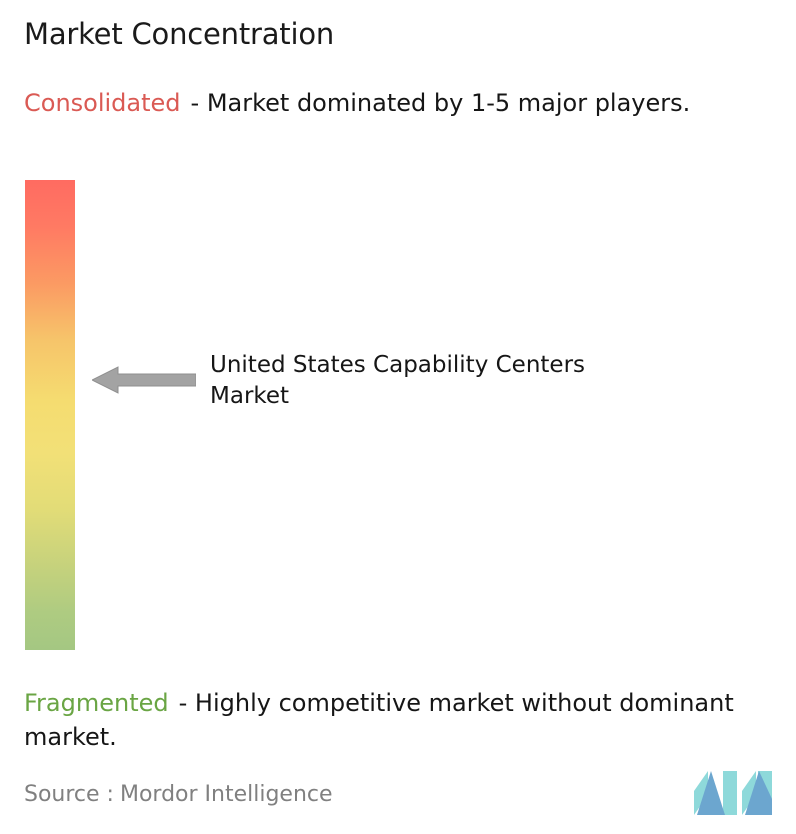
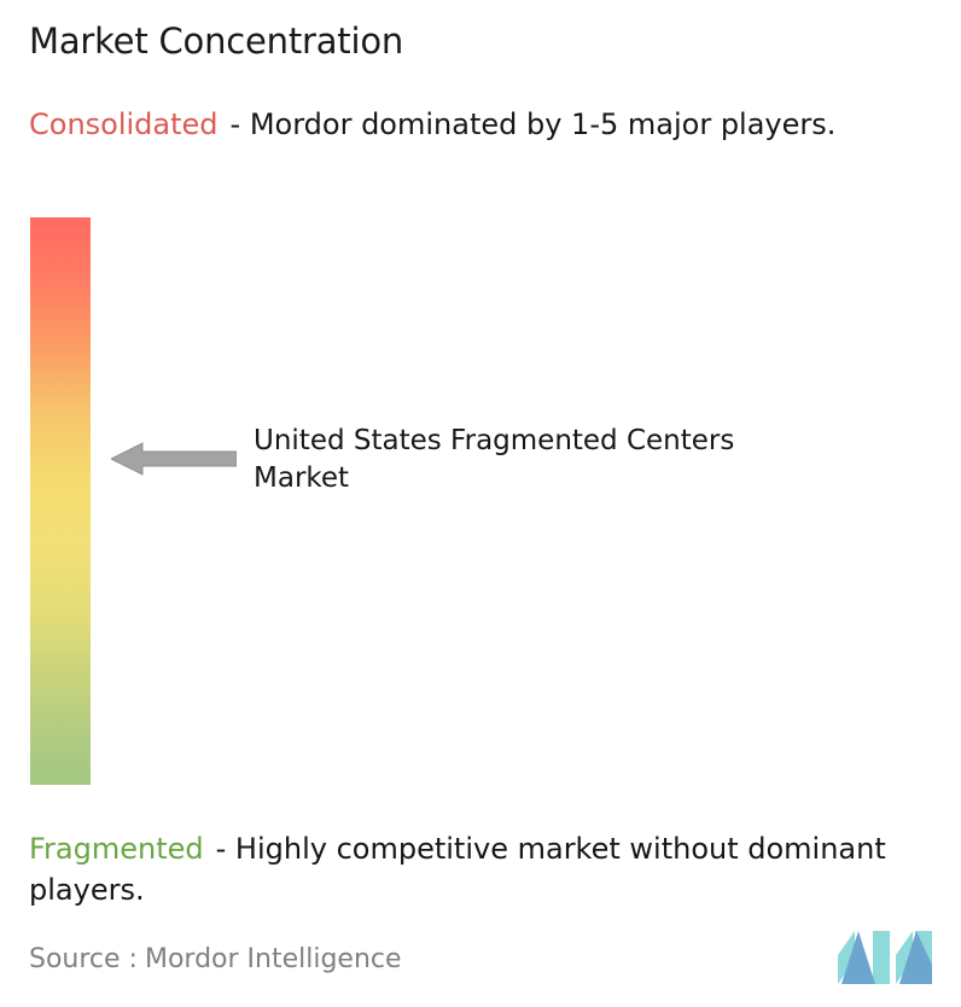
  Market Concentration
- Consolidated - Market dominated by 1-5 major players.
+ Consolidated - Mordor dominated by 1-5 major players.
- United States Capability Centers Market
+ United States Fragmented Centers Market
- Fragmented - Highly competitive market without dominant market.
+ Fragmented - Highly competitive market without dominant players.
  Source : Mordor Intelligence
